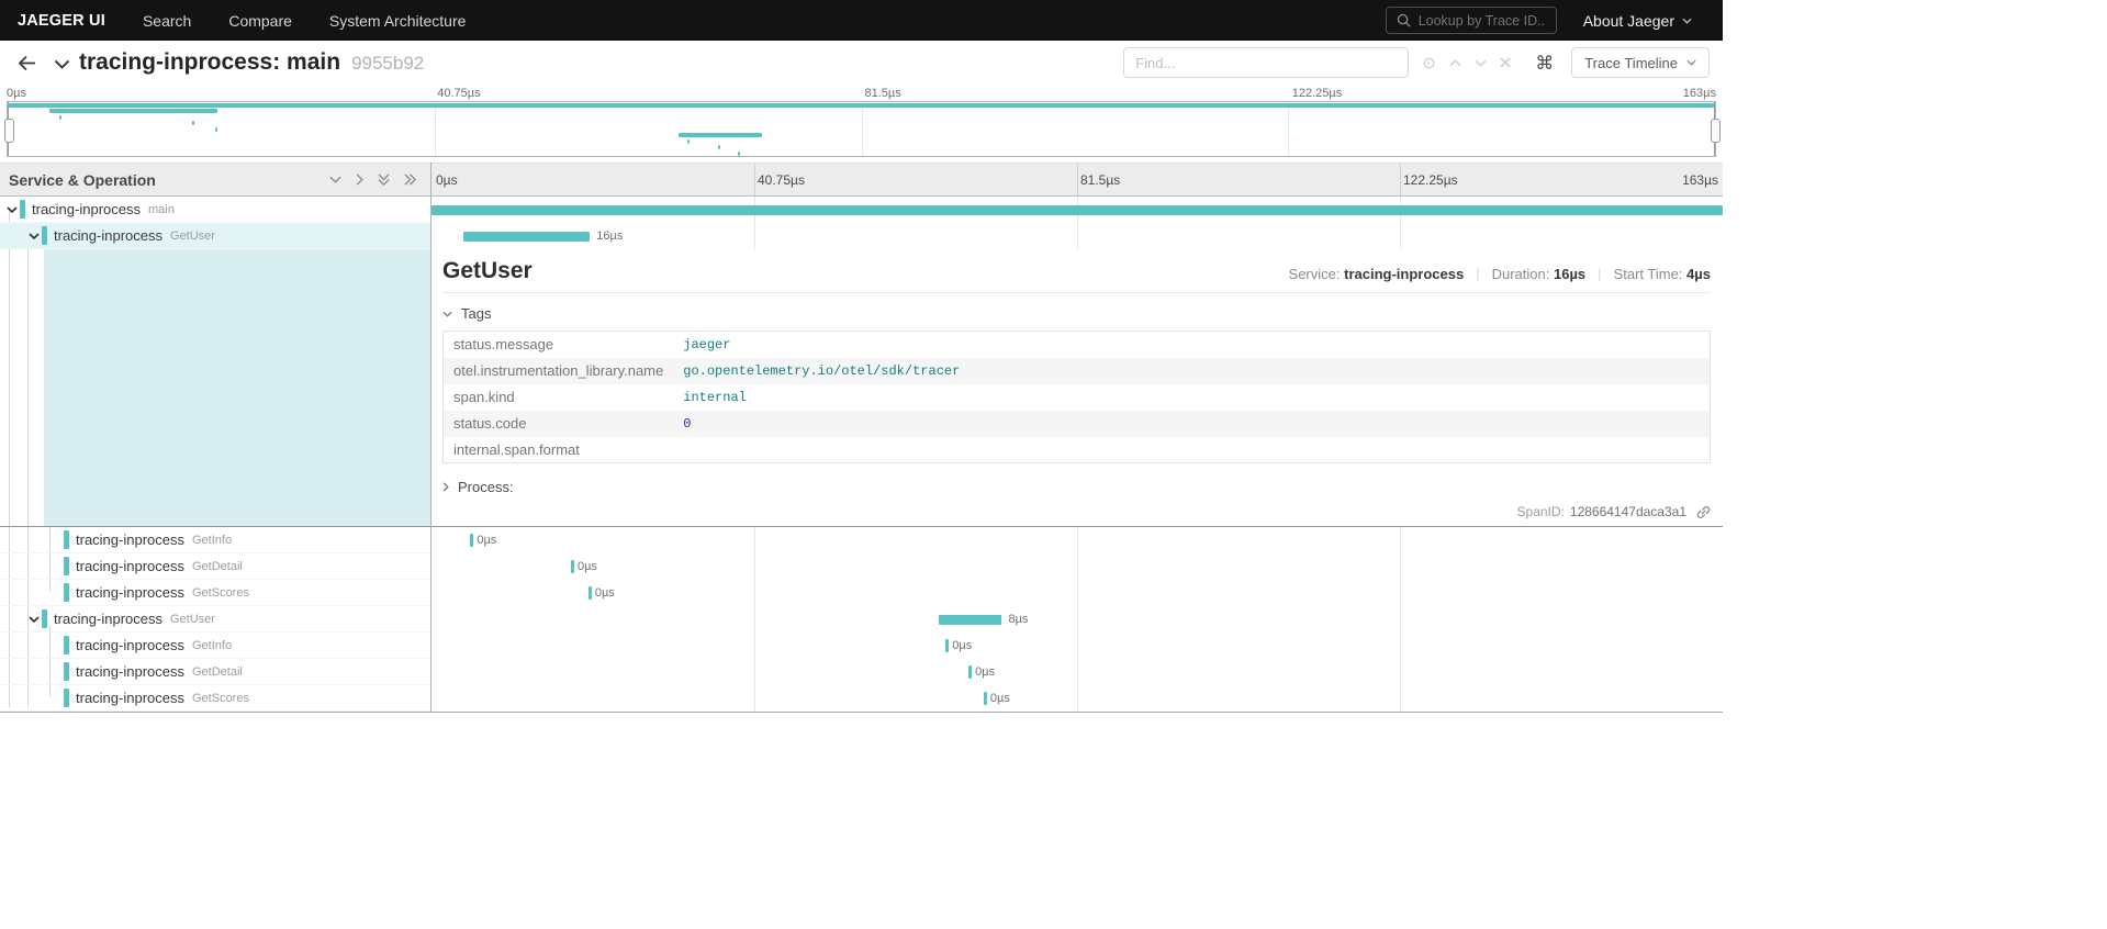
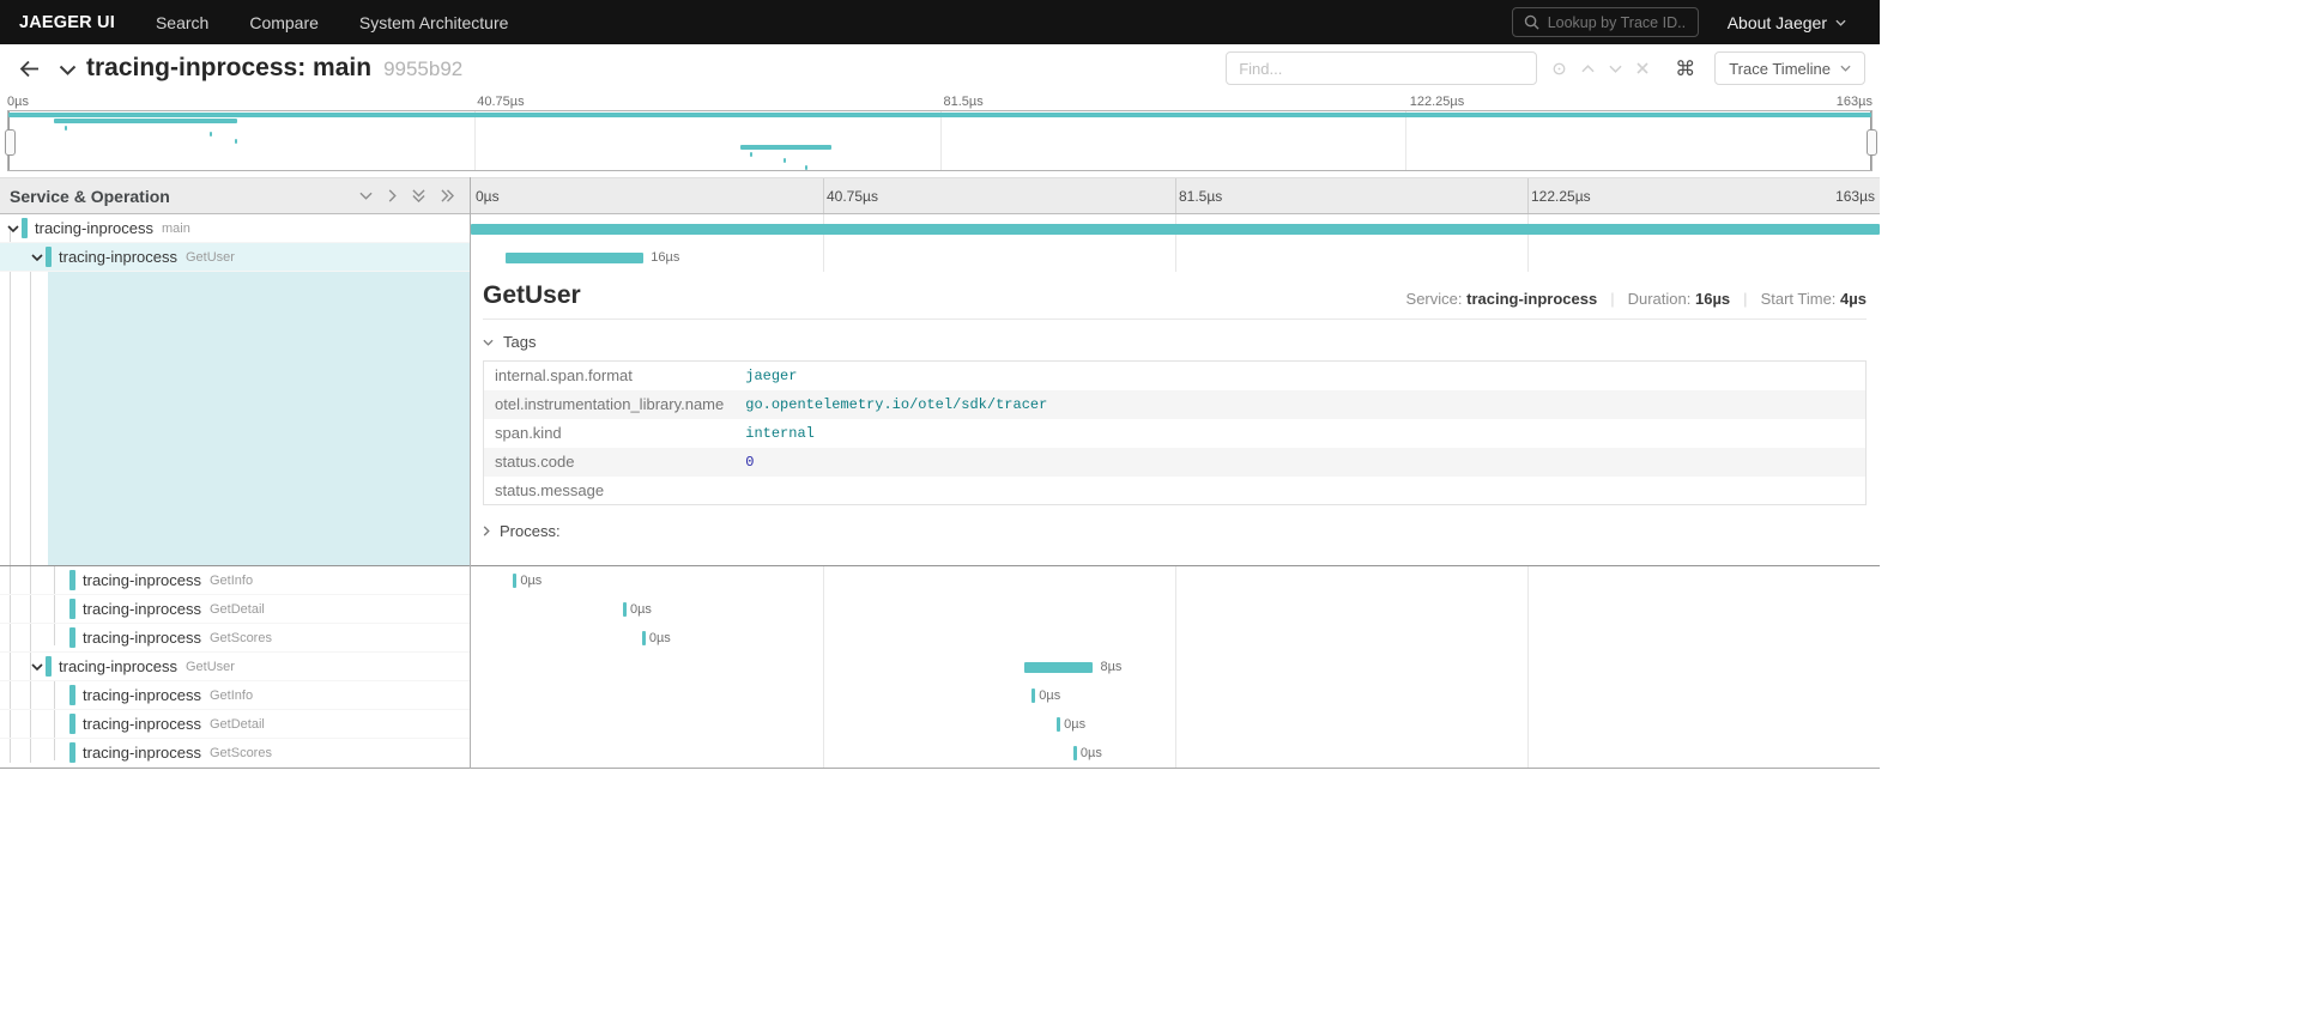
  JAEGER UI
  Search
  Compare
  System Architecture
  Lookup by Trace ID..
  About Jaeger
  tracing-inprocess: main 9955b92
  Find...
  ⌘
  Trace Timeline
  0µs
  40.75µs
  81.5µs
  122.25µs
  163µs
  Service & Operation
  0µs
  40.75µs
  81.5µs
  122.25µs
  163µs
  tracing-inprocess
  main
  tracing-inprocess
  GetUser
  16µs
  GetUser
  Service: tracing-inprocess Duration: 16µs Start Time: 4µs
  Tags
- status.message	jaeger
+ internal.span.format	jaeger
  otel.instrumentation_library.name	go.opentelemetry.io/otel/sdk/tracer
  span.kind	internal
  status.code	0
- internal.span.format
+ status.message
  Process:
- SpanID:
- 128664147daca3a1
  tracing-inprocess
  GetInfo
  0µs
  tracing-inprocess
  GetDetail
  0µs
  tracing-inprocess
  GetScores
  0µs
  tracing-inprocess
  GetUser
  8µs
  tracing-inprocess
  GetInfo
  0µs
  tracing-inprocess
  GetDetail
  0µs
  tracing-inprocess
  GetScores
  0µs
